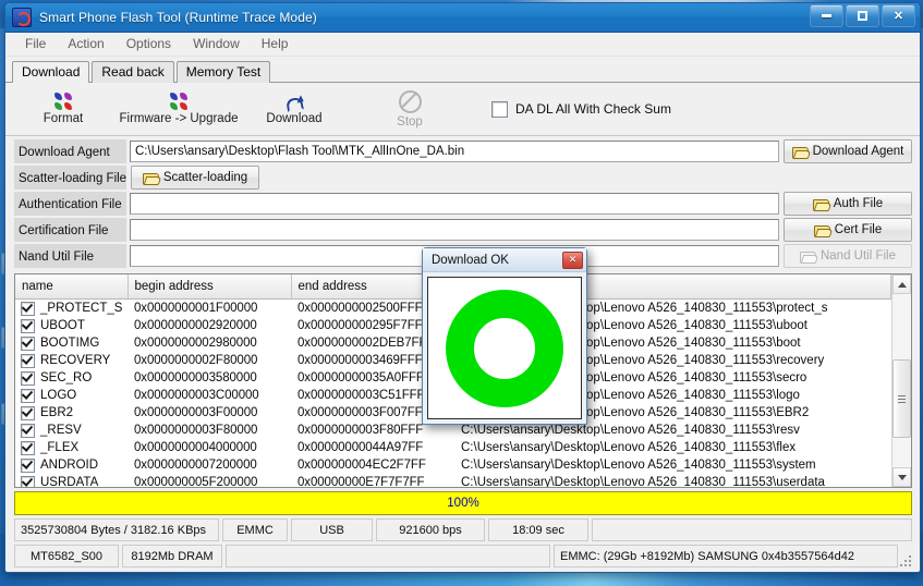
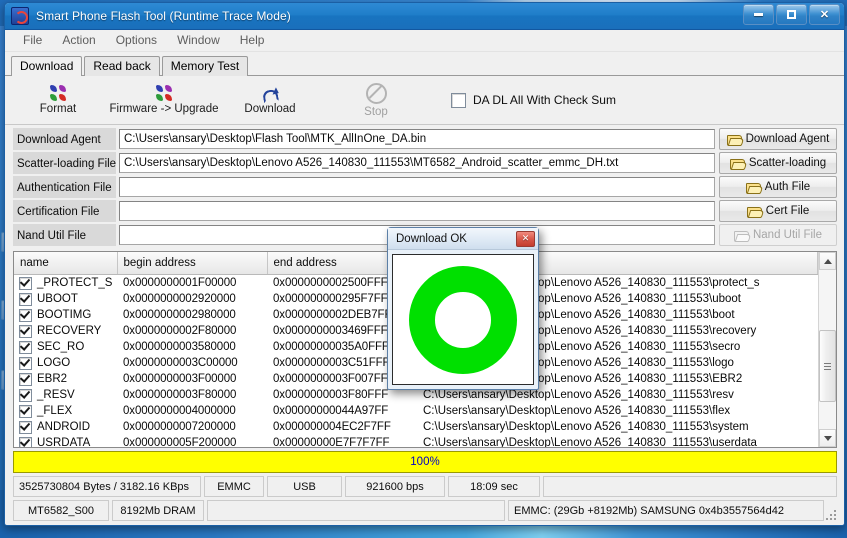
  Smart Phone Flash Tool (Runtime Trace Mode)
  ✕
  File
  Action
  Options
  Window
  Help
  Download
  Read back
  Memory Test
  Format
  Firmware -> Upgrade
  Download
  Stop
  DA DL All With Check Sum
  Download Agent
  C:\Users\ansary\Desktop\Flash Tool\MTK_AllInOne_DA.bin
  Download Agent
  Scatter-loading File
+ C:\Users\ansary\Desktop\Lenovo A526_140830_111553\MT6582_Android_scatter_emmc_DH.txt
  Scatter-loading
  Authentication File
  Auth File
  Certification File
  Cert File
  Nand Util File
  Nand Util File
  name	begin address	end address
  _PROTECT_S	0x0000000001F00000	0x0000000002500FFF	op\Lenovo A526_140830_111553\protect_s
  UBOOT	0x0000000002920000	0x000000000295F7FF	op\Lenovo A526_140830_111553\uboot
  BOOTIMG	0x0000000002980000	0x0000000002DEB7F	op\Lenovo A526_140830_111553\boot
  RECOVERY	0x0000000002F80000	0x0000000003469FFF	op\Lenovo A526_140830_111553\recovery
  SEC_RO	0x0000000003580000	0x00000000035A0FFF	op\Lenovo A526_140830_111553\secro
  LOGO	0x0000000003C00000	0x0000000003C51FF	op\Lenovo A526_140830_111553\logo
  EBR2	0x0000000003F00000	0x0000000003F007FF	op\Lenovo A526_140830_111553\EBR2
  _RESV	0x0000000003F80000	0x0000000003F80FFF	C:\Users\ansary\Desktop\Lenovo A526_140830_111553\resv
  _FLEX	0x0000000004000000	0x00000000044A97FF	C:\Users\ansary\Desktop\Lenovo A526_140830_111553\flex
  ANDROID	0x0000000007200000	0x000000004EC2F7FF	C:\Users\ansary\Desktop\Lenovo A526_140830_111553\system
  USRDATA	0x000000005F200000	0x00000000E7F7F7FF	C:\Users\ansary\Desktop\Lenovo A526_140830_111553\userdata
  100%
  3525730804 Bytes / 3182.16 KBps
  EMMC
  USB
  921600 bps
  18:09 sec
  MT6582_S00
  8192Mb DRAM
  EMMC: (29Gb +8192Mb) SAMSUNG 0x4b3557564d42
  Download OK
  ✕
